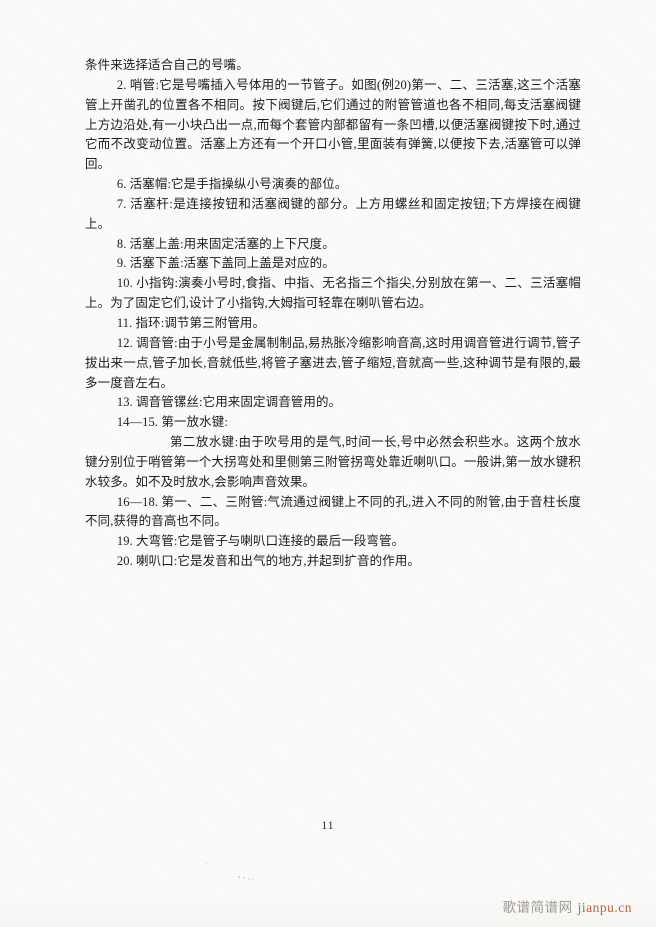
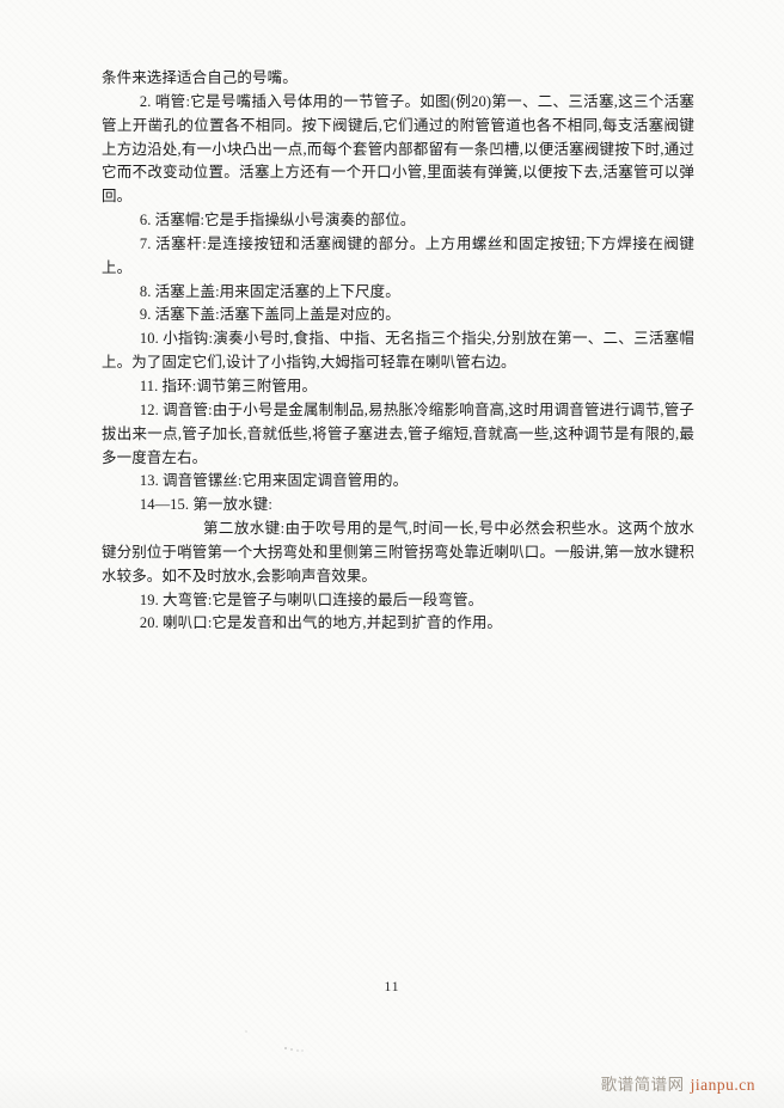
  条件来选择适合自己的号嘴。
  2. 哨管:它是号嘴插入号体用的一节管子。如图(例20)第一、二、三活塞,这三个活塞管上开凿孔的位置各不相同。按下阀键后,它们通过的附管管道也各不相同,每支活塞阀键上方边沿处,有一小块凸出一点,而每个套管内部都留有一条凹槽,以便活塞阀键按下时,通过它而不改变动位置。活塞上方还有一个开口小管,里面装有弹簧,以便按下去,活塞管可以弹回。
  6. 活塞帽:它是手指操纵小号演奏的部位。
  7. 活塞杆:是连接按钮和活塞阀键的部分。上方用螺丝和固定按钮;下方焊接在阀键上。
  8. 活塞上盖:用来固定活塞的上下尺度。
  9. 活塞下盖:活塞下盖同上盖是对应的。
  10. 小指钩:演奏小号时,食指、中指、无名指三个指尖,分别放在第一、二、三活塞帽上。为了固定它们,设计了小指钩,大姆指可轻靠在喇叭管右边。
  11. 指环:调节第三附管用。
  12. 调音管:由于小号是金属制制品,易热胀冷缩影响音高,这时用调音管进行调节,管子拔出来一点,管子加长,音就低些,将管子塞进去,管子缩短,音就高一些,这种调节是有限的,最多一度音左右。
  13. 调音管镙丝:它用来固定调音管用的。
  14—15. 第一放水键:
  第二放水键:由于吹号用的是气,时间一长,号中必然会积些水。这两个放水键分别位于哨管第一个大拐弯处和里侧第三附管拐弯处靠近喇叭口。一般讲,第一放水键积水较多。如不及时放水,会影响声音效果。
- 16—18. 第一、二、三附管:气流通过阀键上不同的孔,进入不同的附管,由于音柱长度不同,获得的音高也不同。
  19. 大弯管:它是管子与喇叭口连接的最后一段弯管。
  20. 喇叭口:它是发音和出气的地方,并起到扩音的作用。
  11
